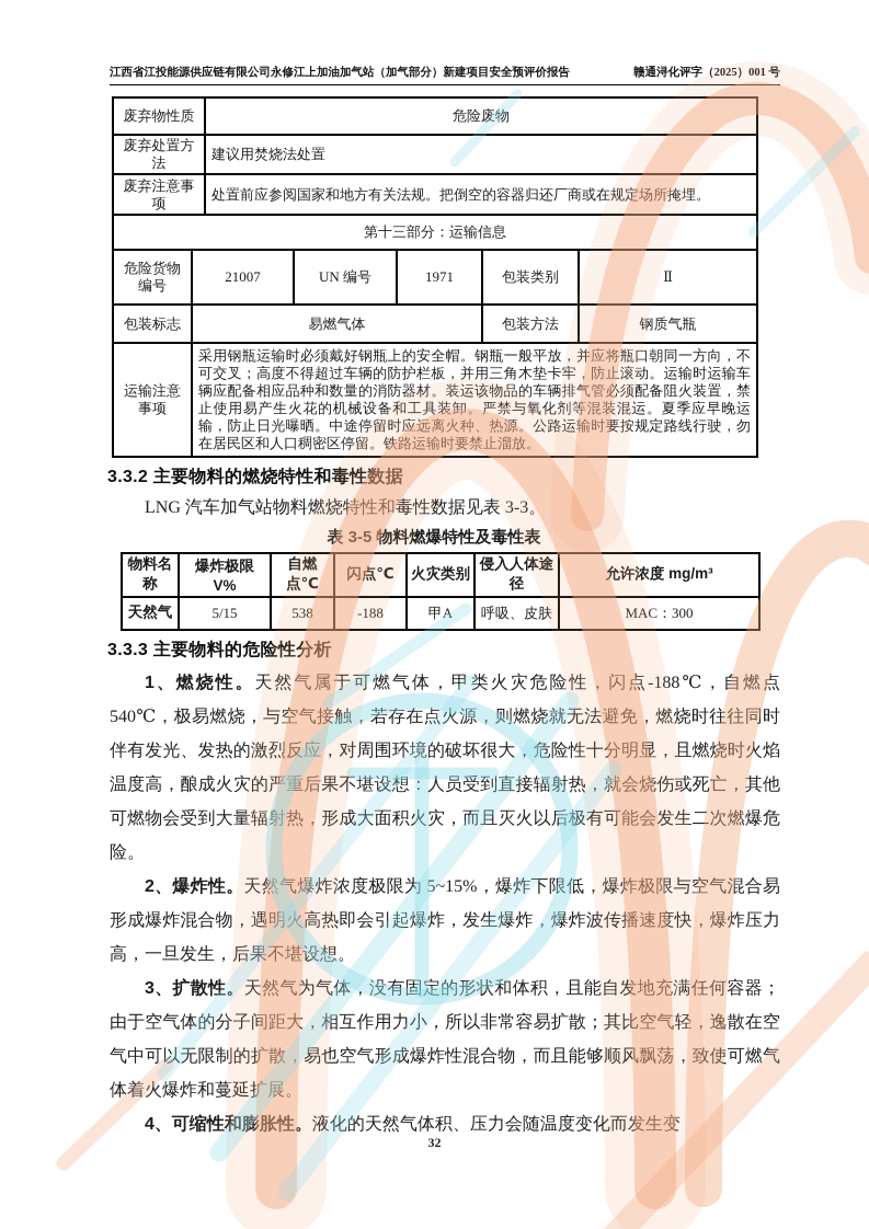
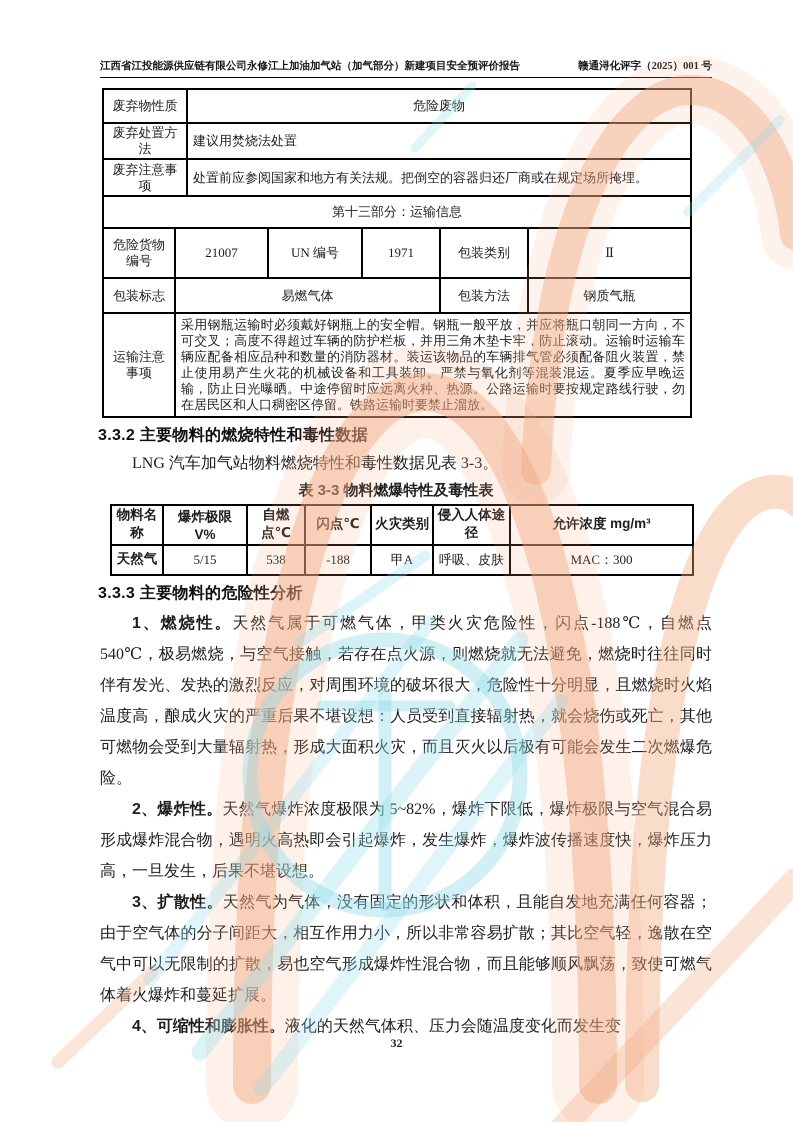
  江西省江投能源供应链有限公司永修江上加油加气站（加气部分）新建项目安全预评价报告
  赣通浔化评字（2025）001 号
  废弃物性质	危险废物
  废弃处置方法	建议用焚烧法处置
  废弃注意事项	处置前应参阅国家和地方有关法规。把倒空的容器归还厂商或在规定场所掩埋。
  第十三部分：运输信息
  危险货物编号	21007	UN 编号	1971	包装类别	Ⅱ
  包装标志	易燃气体	包装方法	钢质气瓶
  运输注意事项	采用钢瓶运输时必须戴好钢瓶上的安全帽。钢瓶一般平放，并应将瓶口朝同一方向，不可交叉；高度不得超过车辆的防护栏板，并用三角木垫卡牢，防止滚动。运输时运输车辆应配备相应品种和数量的消防器材。装运该物品的车辆排气管必须配备阻火装置，禁止使用易产生火花的机械设备和工具装卸。严禁与氧化剂等混装混运。夏季应早晚运输，防止日光曝晒。中途停留时应远离火种、热源。公路运输时要按规定路线行驶，勿在居民区和人口稠密区停留。铁路运输时要禁止溜放。
  3.3.2 主要物料的燃烧特性和毒性数据
  LNG 汽车加气站物料燃烧特性和毒性数据见表 3-3。
- 表 3-5 物料燃爆特性及毒性表
+ 表 3-3 物料燃爆特性及毒性表
  物料名称	爆炸极限 V%	自燃点℃	闪点℃	火灾类别	侵入人体途径	允许浓度 mg/m³
  天然气	5/15	538	-188	甲A	呼吸、皮肤	MAC：300
  3.3.3 主要物料的危险性分析
  1、燃烧性。天然气属于可燃气体，甲类火灾危险性，闪点-188℃，自燃点 540℃，极易燃烧，与空气接触，若存在点火源，则燃烧就无法避免，燃烧时往往同时伴有发光、发热的激烈反应，对周围环境的破坏很大，危险性十分明显，且燃烧时火焰温度高，酿成火灾的严重后果不堪设想：人员受到直接辐射热，就会烧伤或死亡，其他可燃物会受到大量辐射热，形成大面积火灾，而且灭火以后极有可能会发生二次燃爆危险。
- 2、爆炸性。天然气爆炸浓度极限为 5~15%，爆炸下限低，爆炸极限与空气混合易形成爆炸混合物，遇明火高热即会引起爆炸，发生爆炸，爆炸波传播速度快，爆炸压力高，一旦发生，后果不堪设想。
+ 2、爆炸性。天然气爆炸浓度极限为 5~82%，爆炸下限低，爆炸极限与空气混合易形成爆炸混合物，遇明火高热即会引起爆炸，发生爆炸，爆炸波传播速度快，爆炸压力高，一旦发生，后果不堪设想。
  3、扩散性。天然气为气体，没有固定的形状和体积，且能自发地充满任何容器；由于空气体的分子间距大，相互作用力小，所以非常容易扩散；其比空气轻，逸散在空气中可以无限制的扩散，易也空气形成爆炸性混合物，而且能够顺风飘荡，致使可燃气体着火爆炸和蔓延扩展。
  4、可缩性和膨胀性。液化的天然气体积、压力会随温度变化而发生变
  32
